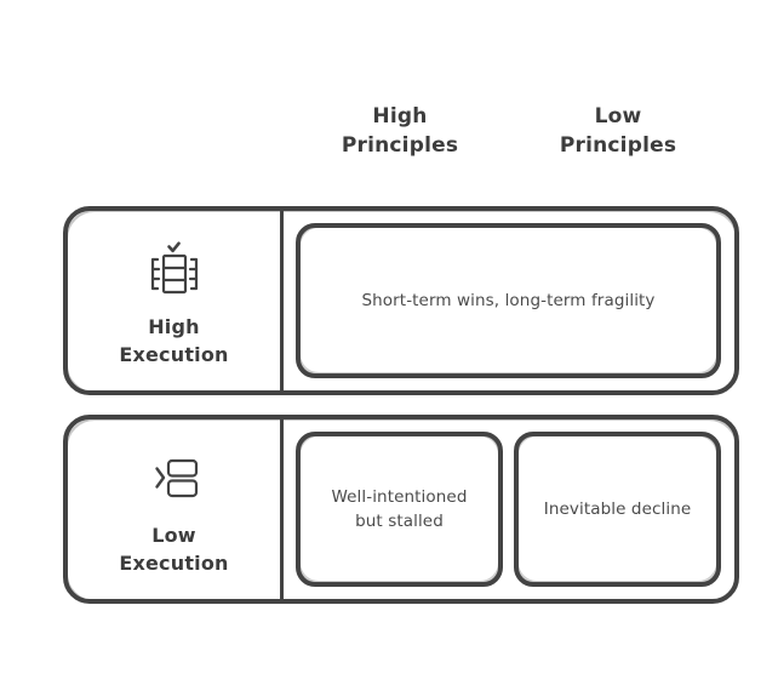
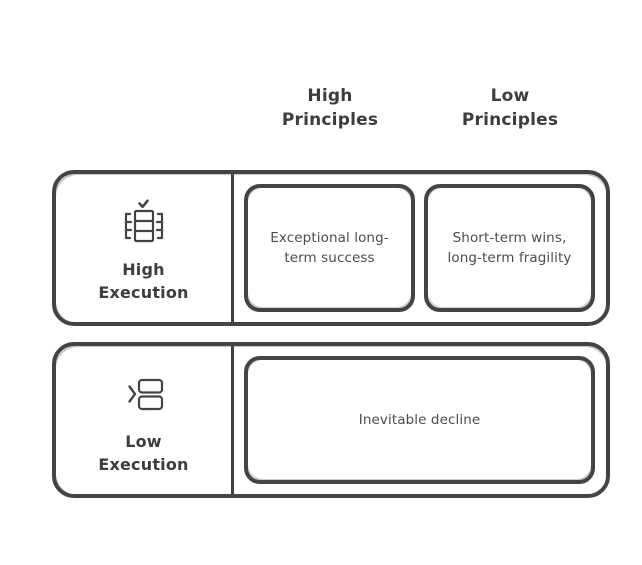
  High
  Principles
  Low
  Principles
  High
  Execution
+ Exceptional long-term success
  Short-term wins, long-term fragility
  Low
  Execution
- Well-intentioned but stalled
  Inevitable decline
